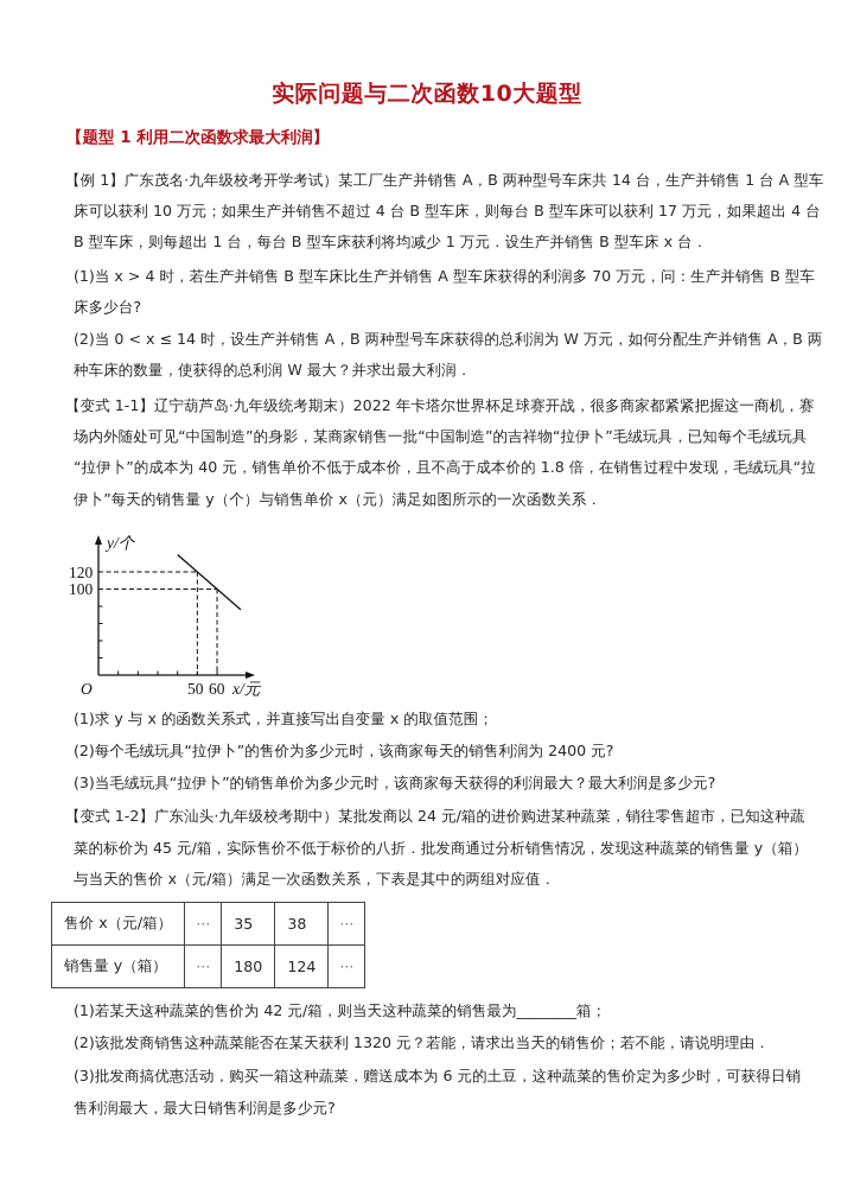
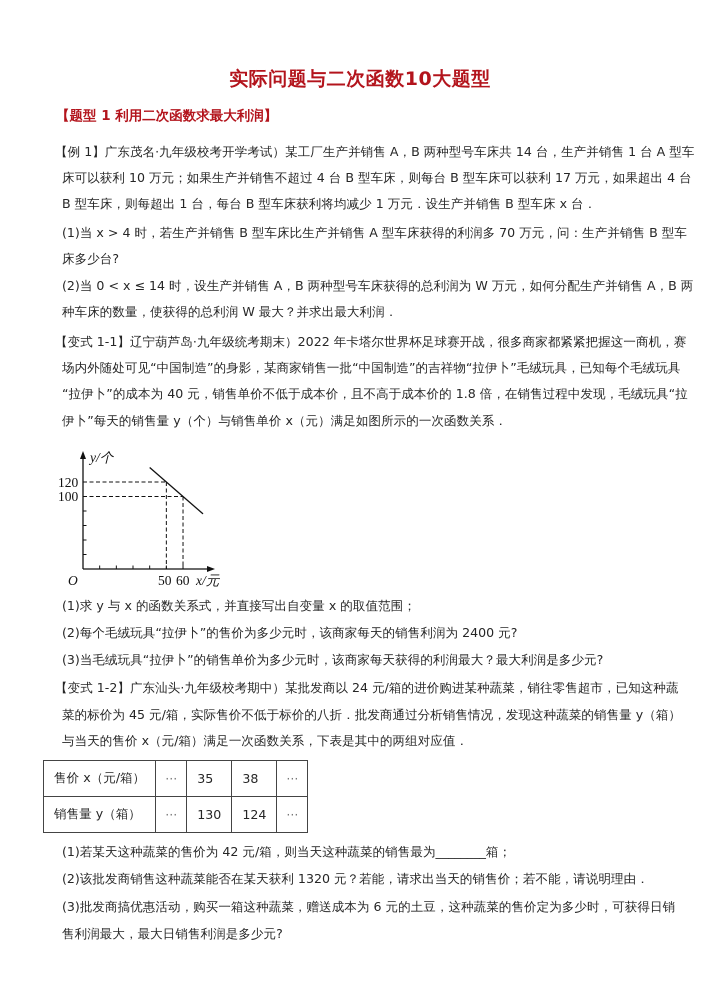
  实际问题与二次函数10大题型
  【题型 1 利用二次函数求最大利润】
  【例 1】广东茂名·九年级校考开学考试）某工厂生产并销售 A，B 两种型号车床共 14 台，生产并销售 1 台 A 型车
  床可以获利 10 万元；如果生产并销售不超过 4 台 B 型车床，则每台 B 型车床可以获利 17 万元，如果超出 4 台
  B 型车床，则每超出 1 台，每台 B 型车床获利将均减少 1 万元．设生产并销售 B 型车床 x 台．
  (1)当 x > 4 时，若生产并销售 B 型车床比生产并销售 A 型车床获得的利润多 70 万元，问：生产并销售 B 型车
  床多少台?
  (2)当 0 < x ≤ 14 时，设生产并销售 A，B 两种型号车床获得的总利润为 W 万元，如何分配生产并销售 A，B 两
  种车床的数量，使获得的总利润 W 最大？并求出最大利润．
  【变式 1-1】辽宁葫芦岛·九年级统考期末）2022 年卡塔尔世界杯足球赛开战，很多商家都紧紧把握这一商机，赛
  场内外随处可见“中国制造”的身影，某商家销售一批“中国制造”的吉祥物“拉伊卜”毛绒玩具，已知每个毛绒玩具
  “拉伊卜”的成本为 40 元，销售单价不低于成本价，且不高于成本价的 1.8 倍，在销售过程中发现，毛绒玩具“拉
  伊卜”每天的销售量 y（个）与销售单价 x（元）满足如图所示的一次函数关系．
  y/个
  x/元
  O
  120
  100
  50
  60
  (1)求 y 与 x 的函数关系式，并直接写出自变量 x 的取值范围；
  (2)每个毛绒玩具“拉伊卜”的售价为多少元时，该商家每天的销售利润为 2400 元?
  (3)当毛绒玩具“拉伊卜”的销售单价为多少元时，该商家每天获得的利润最大？最大利润是多少元?
  【变式 1-2】广东汕头·九年级校考期中）某批发商以 24 元/箱的进价购进某种蔬菜，销往零售超市，已知这种蔬
  菜的标价为 45 元/箱，实际售价不低于标价的八折．批发商通过分析销售情况，发现这种蔬菜的销售量 y（箱）
  与当天的售价 x（元/箱）满足一次函数关系，下表是其中的两组对应值．
  售价 x（元/箱）	···	35	38	···
- 销售量 y（箱）	···	180	124	···
+ 销售量 y（箱）	···	130	124	···
  (1)若某天这种蔬菜的售价为 42 元/箱，则当天这种蔬菜的销售最为________箱；
  (2)该批发商销售这种蔬菜能否在某天获利 1320 元？若能，请求出当天的销售价；若不能，请说明理由．
  (3)批发商搞优惠活动，购买一箱这种蔬菜，赠送成本为 6 元的土豆，这种蔬菜的售价定为多少时，可获得日销
  售利润最大，最大日销售利润是多少元?
